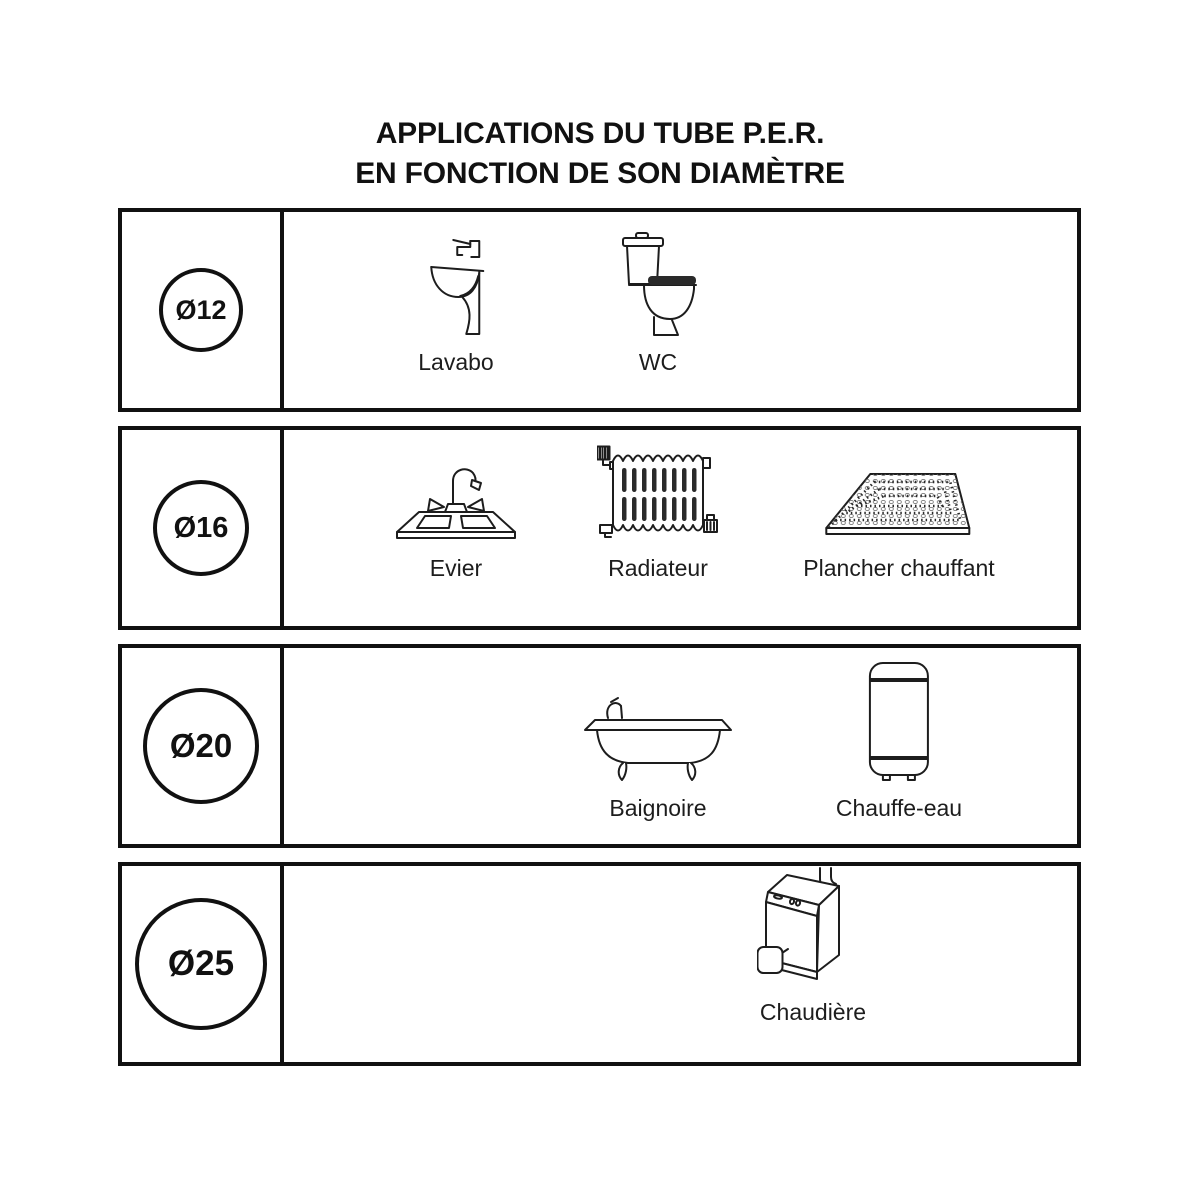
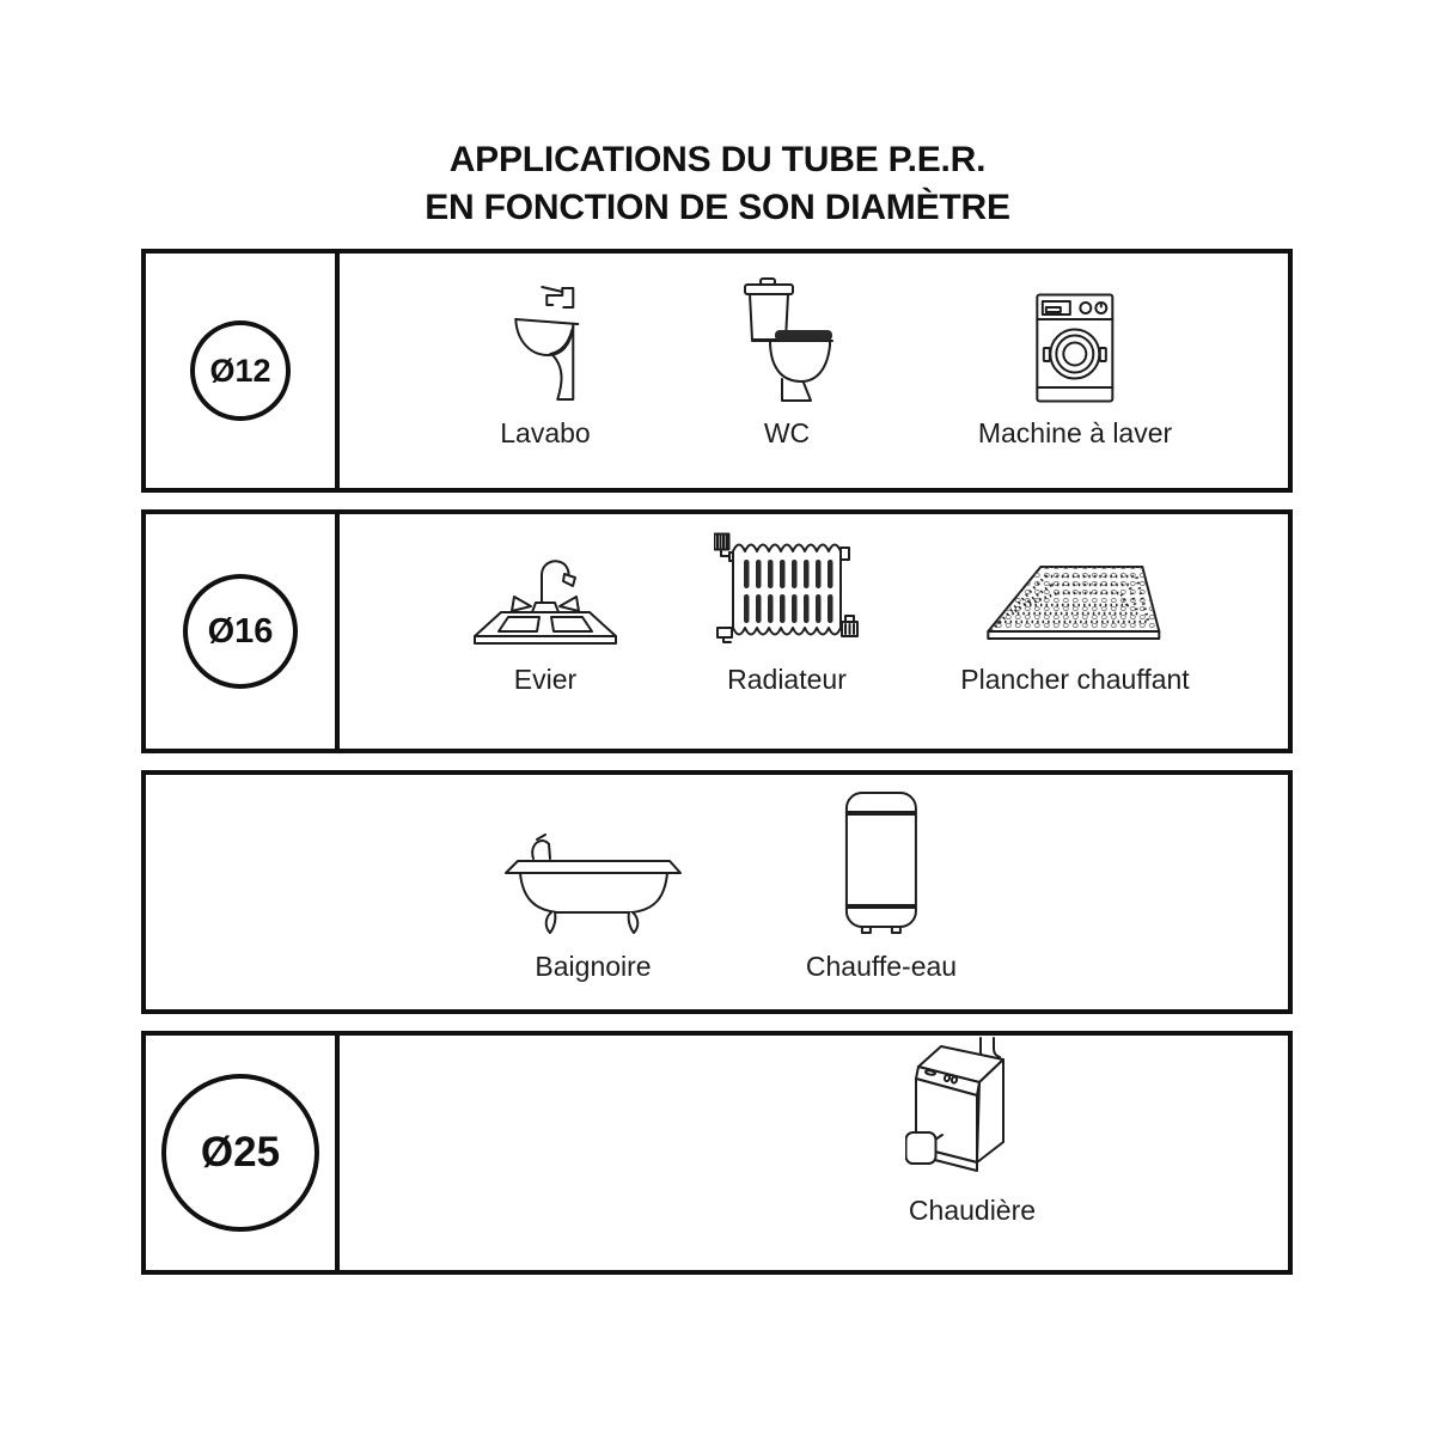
  APPLICATIONS DU TUBE P.E.R.
  EN FONCTION DE SON DIAMÈTRE
  Ø12
  Lavabo
  WC
+ Machine à laver
  Ø16
  Evier
  Radiateur
  Plancher chauffant
- Ø20
  Baignoire
  Chauffe-eau
  Ø25
  Chaudière
